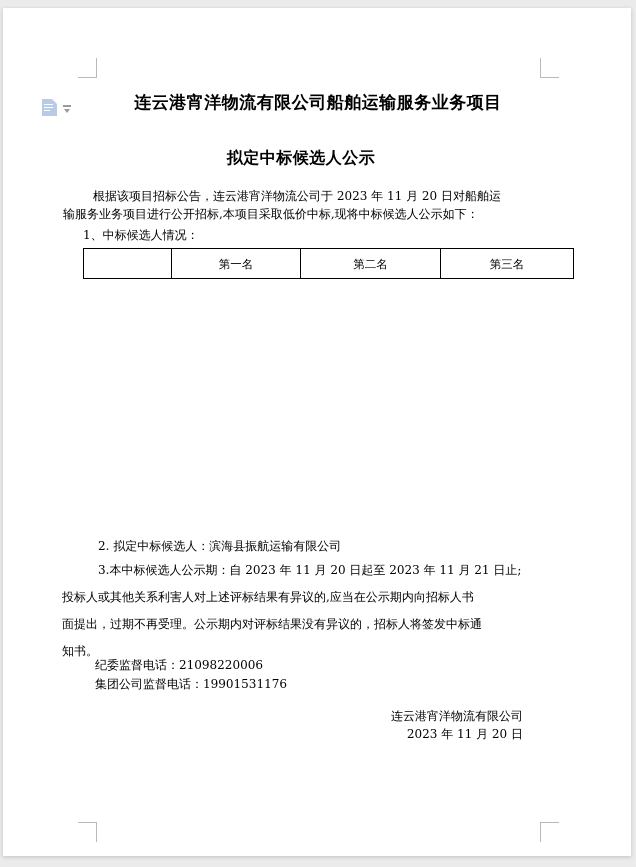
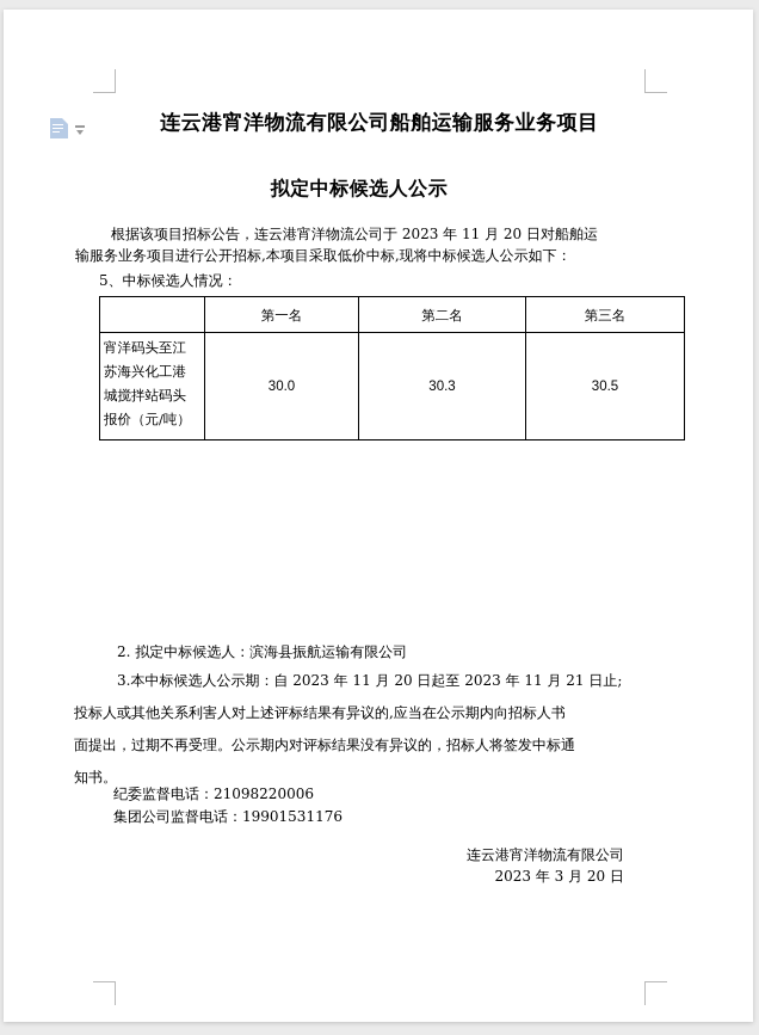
  连云港宵洋物流有限公司船舶运输服务业务项目
  拟定中标候选人公示
  根据该项目招标公告，连云港宵洋物流公司于 2023 年 11 月 20 日对船舶运
  输服务业务项目进行公开招标,本项目采取低价中标,现将中标候选人公示如下：
- 1、中标候选人情况：
+ 5、中标候选人情况：
  	第一名	第二名	第三名
+ 宵洋码头至江 苏海兴化工港 城搅拌站码头 报价（元/吨）	30.0	30.3	30.5
  2. 拟定中标候选人：滨海县振航运输有限公司
  3.本中标候选人公示期：自 2023 年 11 月 20 日起至 2023 年 11 月 21 日止;
  投标人或其他关系利害人对上述评标结果有异议的,应当在公示期内向招标人书
  面提出，过期不再受理。公示期内对评标结果没有异议的，招标人将签发中标通
  知书。
  纪委监督电话：21098220006
  集团公司监督电话：19901531176
  连云港宵洋物流有限公司
- 2023 年 11 月 20 日
+ 2023 年 3 月 20 日
